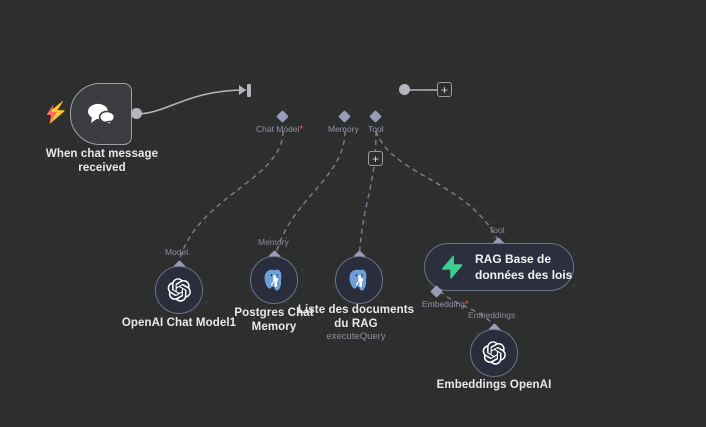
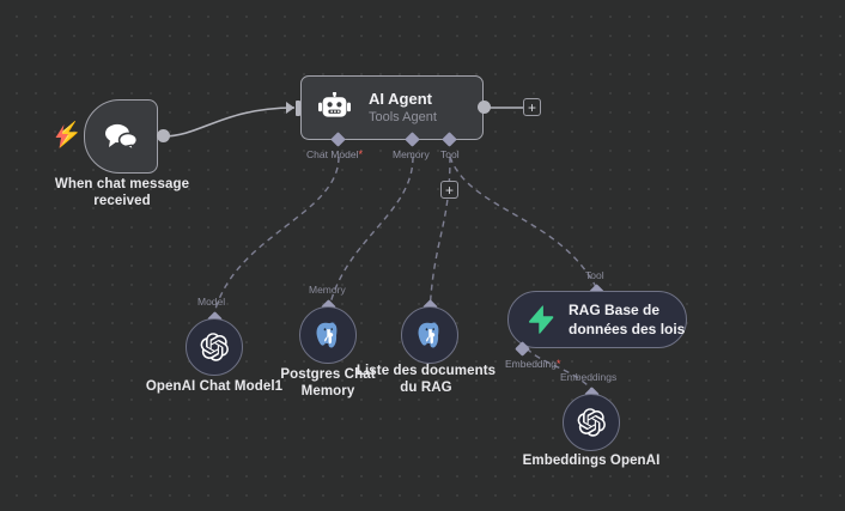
  ⚡
  When chat message
  received
+ AI Agent
+ Tools Agent
  +
  Chat Model*
  Memory
  Tool
  +
  Model
  OpenAI Chat Model1
  Memory
  Postgres Chat
  Memory
  Liste des documents
  du RAG
- executeQuery
  Tool
  RAG Base de
  données des lois
  Embedding*
  Embeddings
  Embeddings OpenAI
